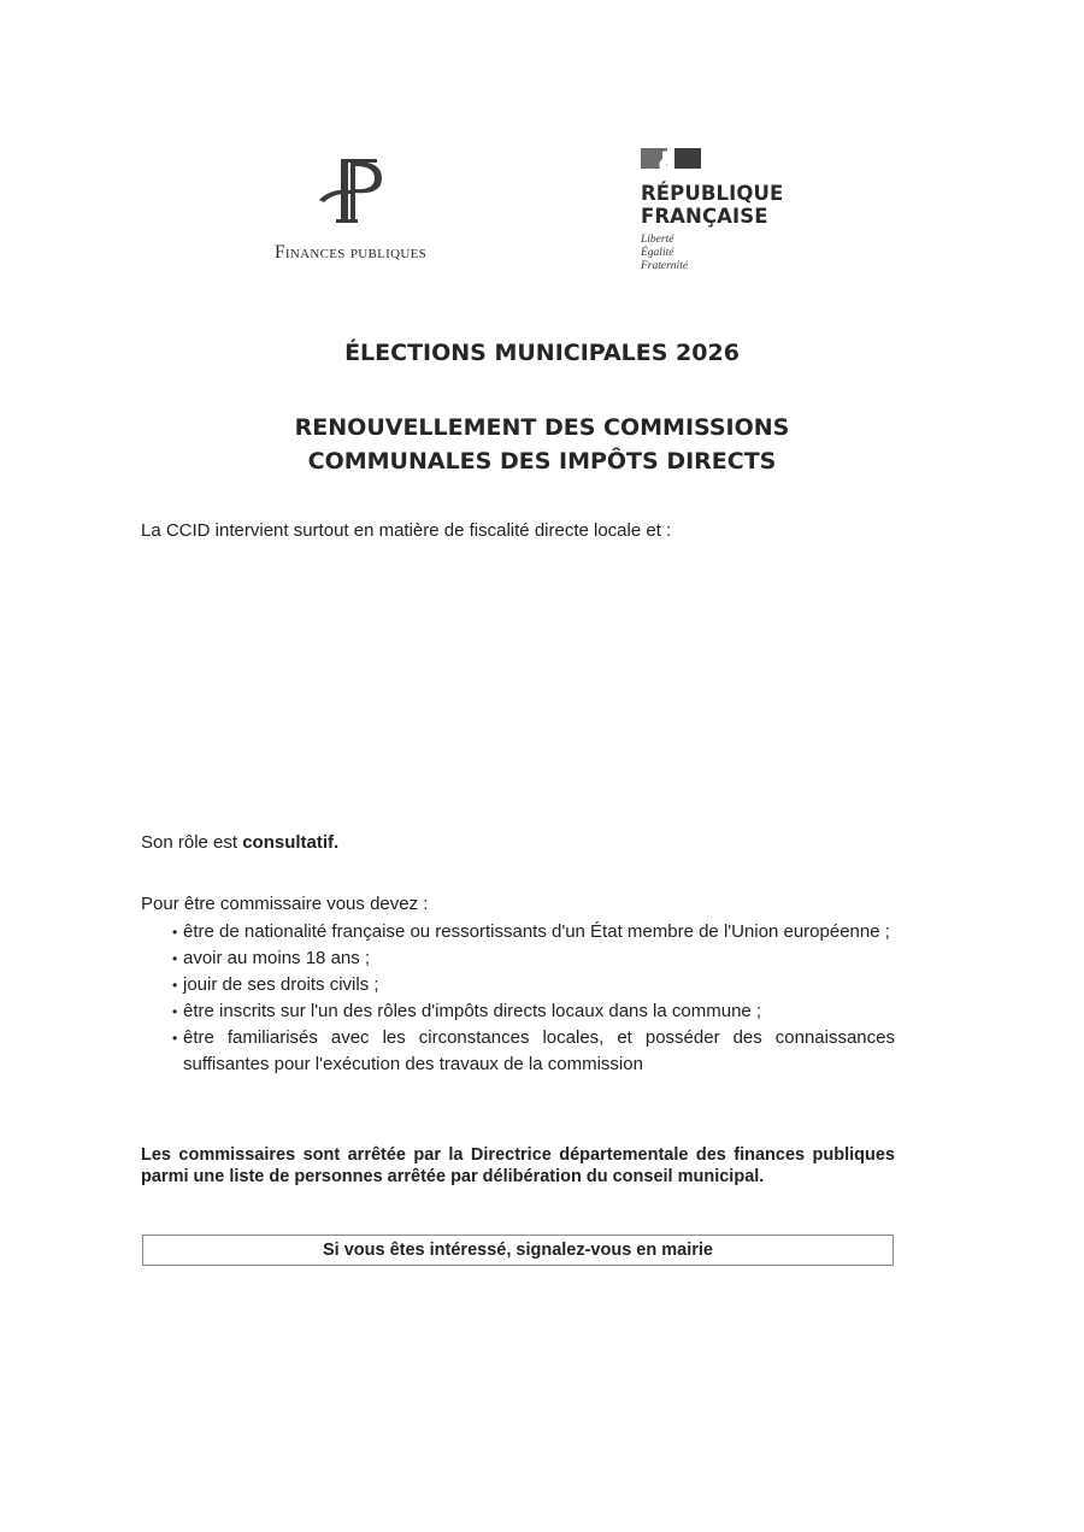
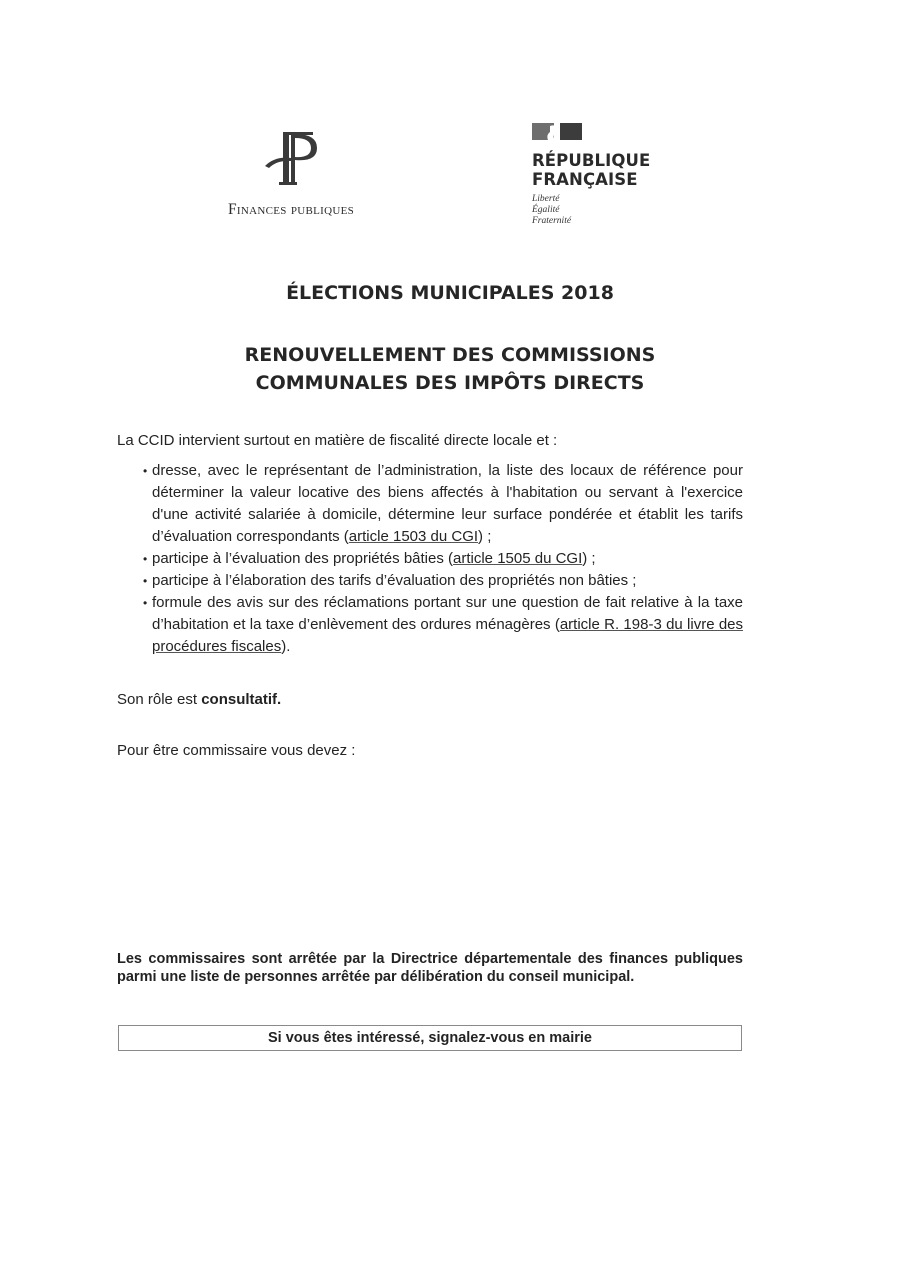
  Finances publiques
  RÉPUBLIQUE
  FRANÇAISE
  Liberté
  Égalité
  Fraternité
- ÉLECTIONS MUNICIPALES 2026
+ ÉLECTIONS MUNICIPALES 2018
  RENOUVELLEMENT DES COMMISSIONS
  COMMUNALES DES IMPÔTS DIRECTS
  La CCID intervient surtout en matière de fiscalité directe locale et :
+ dresse, avec le représentant de l’administration, la liste des locaux de référence pour déterminer la valeur locative des biens affectés à l'habitation ou servant à l'exercice d'une activité salariée à domicile, détermine leur surface pondérée et établit les tarifs d’évaluation correspondants (article 1503 du CGI) ;
+ participe à l’évaluation des propriétés bâties (article 1505 du CGI) ;
+ participe à l’élaboration des tarifs d’évaluation des propriétés non bâties ;
+ formule des avis sur des réclamations portant sur une question de fait relative à la taxe d’habitation et la taxe d’enlèvement des ordures ménagères (article R. 198-3 du livre des procédures fiscales).
  Son rôle est consultatif.
  Pour être commissaire vous devez :
- être de nationalité française ou ressortissants d'un État membre de l'Union européenne ;
- avoir au moins 18 ans ;
- jouir de ses droits civils ;
- être inscrits sur l'un des rôles d'impôts directs locaux dans la commune ;
- être familiarisés avec les circonstances locales, et posséder des connaissances suffisantes pour l'exécution des travaux de la commission
  Les commissaires sont arrêtée par la Directrice départementale des finances publiques parmi une liste de personnes arrêtée par délibération du conseil municipal.
  Si vous êtes intéressé, signalez-vous en mairie
